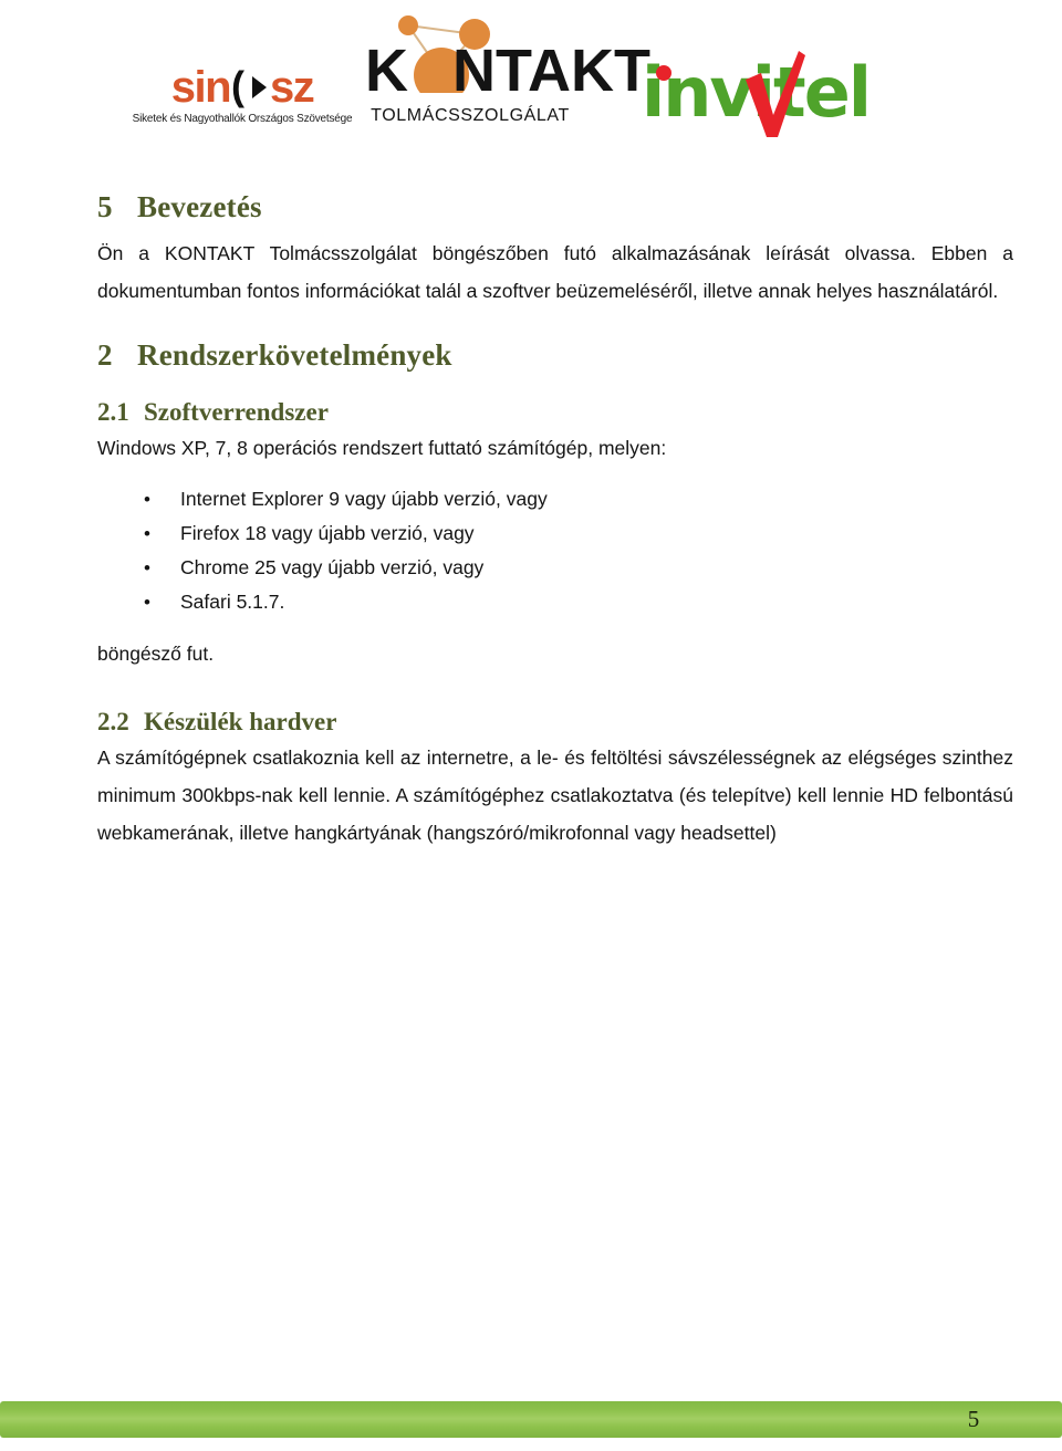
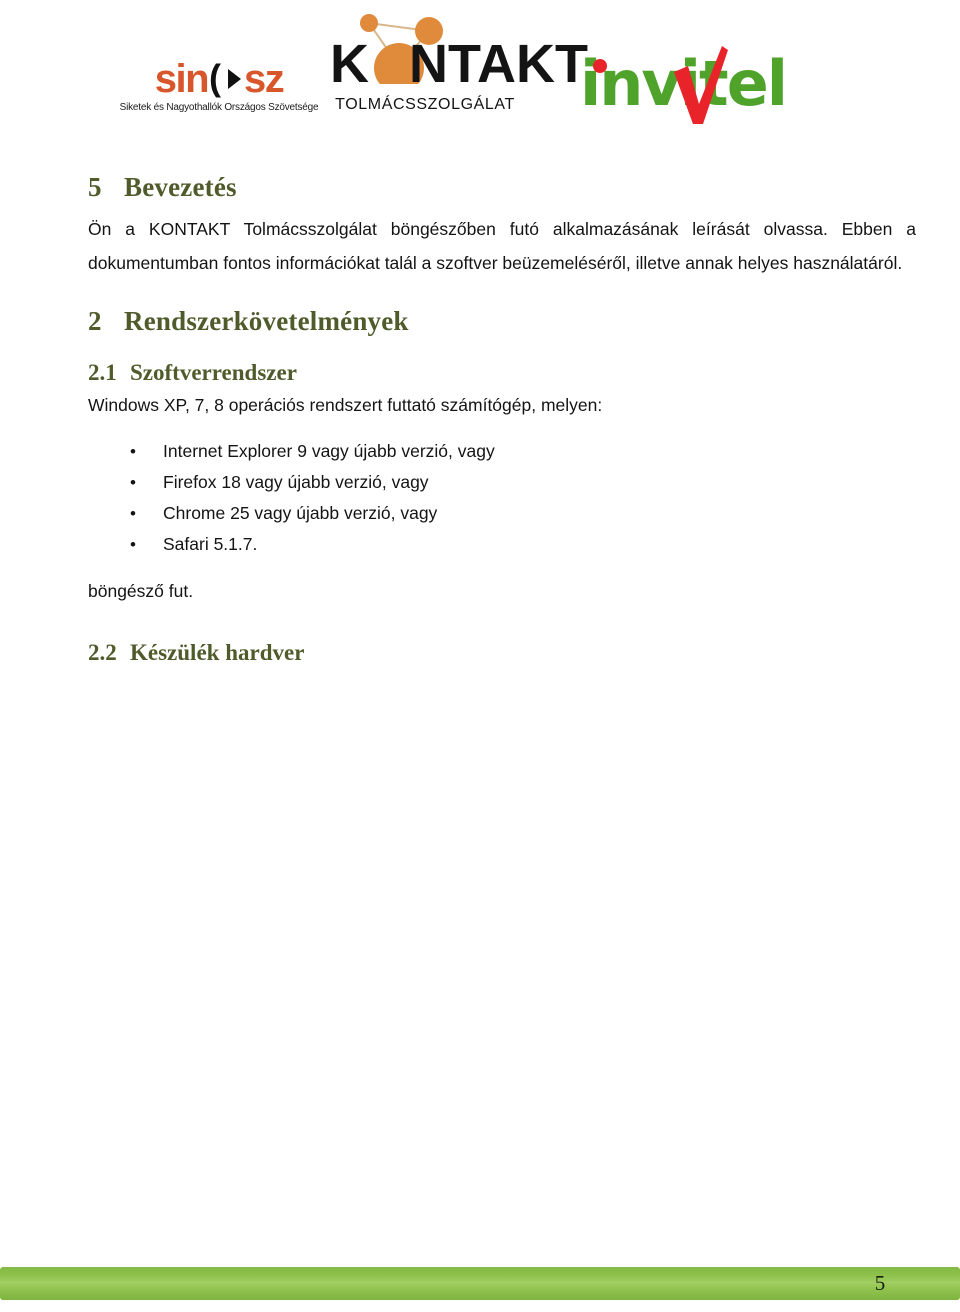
  sin
  (
  sz
  Siketek és Nagyothallók Országos Szövetsége
  K NTAKT
  TOLMÁCSSZOLGÁLAT
  invel
  5 Bevezetés
  Ön a KONTAKT Tolmácsszolgálat böngészőben futó alkalmazásának leírását olvassa. Ebben a dokumentumban fontos információkat talál a szoftver beüzemeléséről, illetve annak helyes használatáról.
  2 Rendszerkövetelmények
  2.1 Szoftverrendszer
  Windows XP, 7, 8 operációs rendszert futtató számítógép, melyen:
  •
  Internet Explorer 9 vagy újabb verzió, vagy
  •
  Firefox 18 vagy újabb verzió, vagy
  •
  Chrome 25 vagy újabb verzió, vagy
  •
  Safari 5.1.7.
  böngésző fut.
  2.2 Készülék hardver
- A számítógépnek csatlakoznia kell az internetre, a le- és feltöltési sávszélességnek az elégséges szinthez minimum 300kbps-nak kell lennie. A számítógéphez csatlakoztatva (és telepítve) kell lennie HD felbontású webkamerának, illetve hangkártyának (hangszóró/mikrofonnal vagy headsettel)
  5
